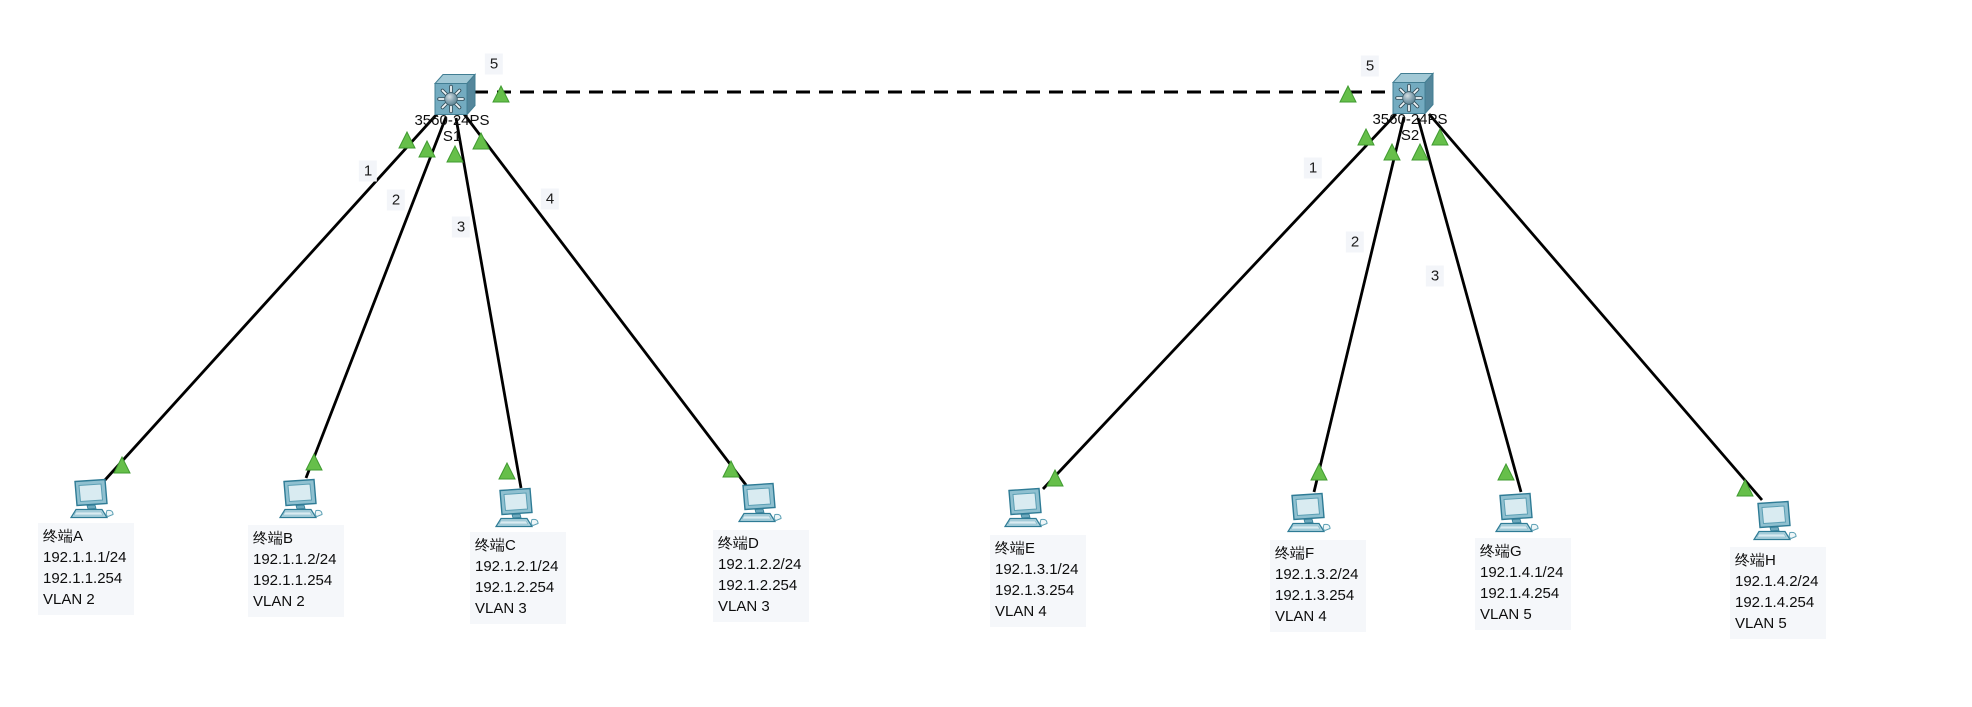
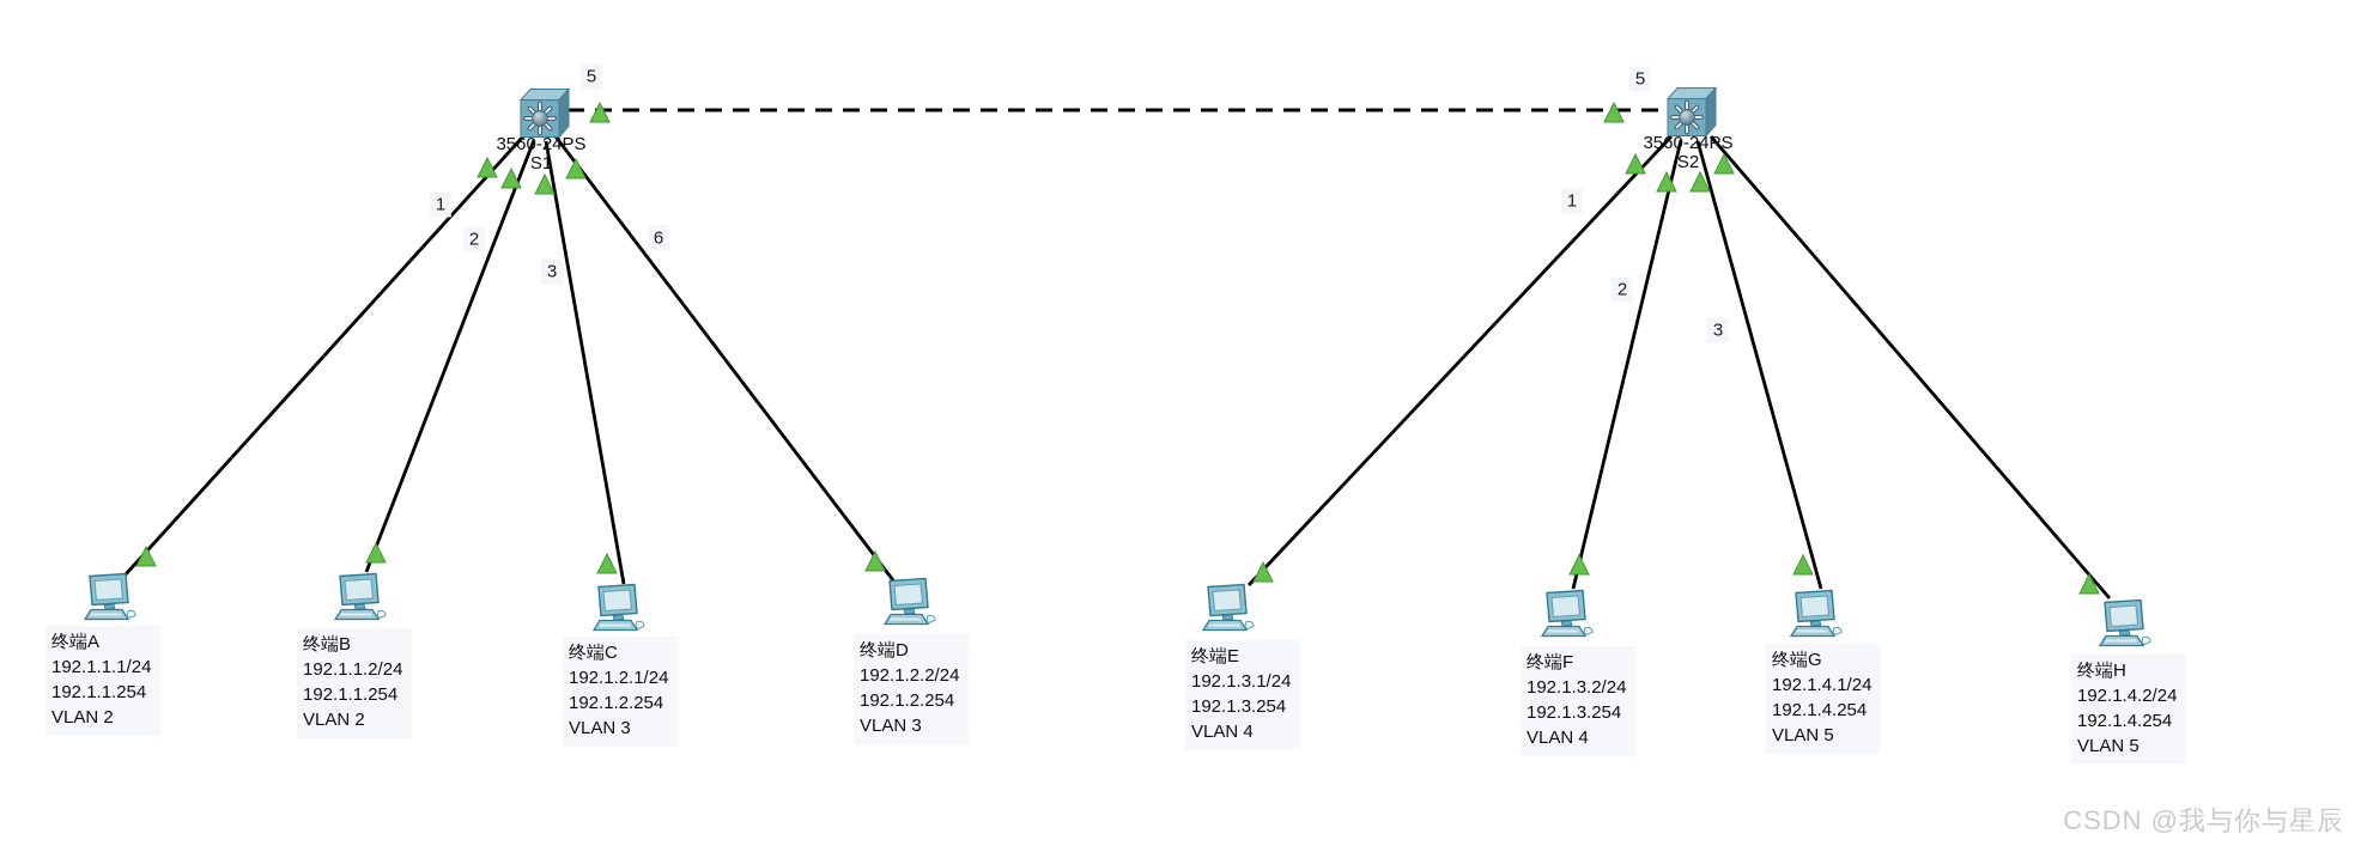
+ CSDN @我与你与星辰
  1
  2
  3
- 4
+ 6
  1
  2
  3
  5
  5
  3560-24PS
  S1
  3560-24PS
  S2
  终端A
  192.1.1.1/24
  192.1.1.254
  VLAN 2
  终端B
  192.1.1.2/24
  192.1.1.254
  VLAN 2
  终端C
  192.1.2.1/24
  192.1.2.254
  VLAN 3
  终端D
  192.1.2.2/24
  192.1.2.254
  VLAN 3
  终端E
  192.1.3.1/24
  192.1.3.254
  VLAN 4
  终端F
  192.1.3.2/24
  192.1.3.254
  VLAN 4
  终端G
  192.1.4.1/24
  192.1.4.254
  VLAN 5
  终端H
  192.1.4.2/24
  192.1.4.254
  VLAN 5
